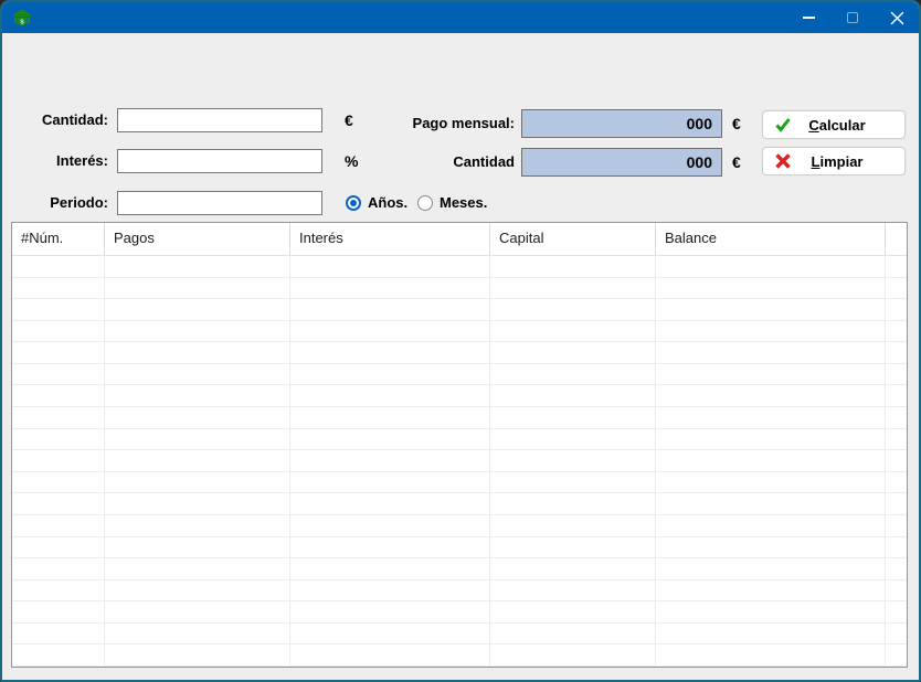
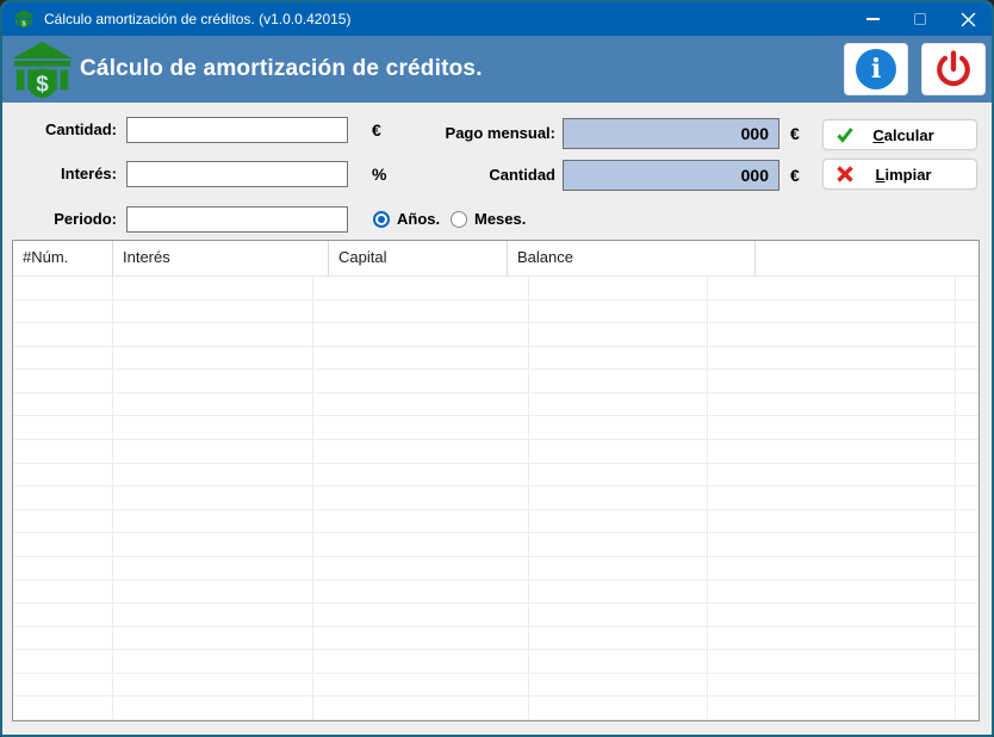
+ Cálculo amortización de créditos. (v1.0.0.42015)
+ $
+ Cálculo de amortización de créditos.
+ i
  Cantidad:
  €
  Interés:
  %
  Periodo:
  Años.
  Meses.
  Pago mensual:
  000
  €
  Cantidad
  000
  €
  Calcular
  Limpiar
  #Núm.
- Pagos
  Interés
  Capital
  Balance
